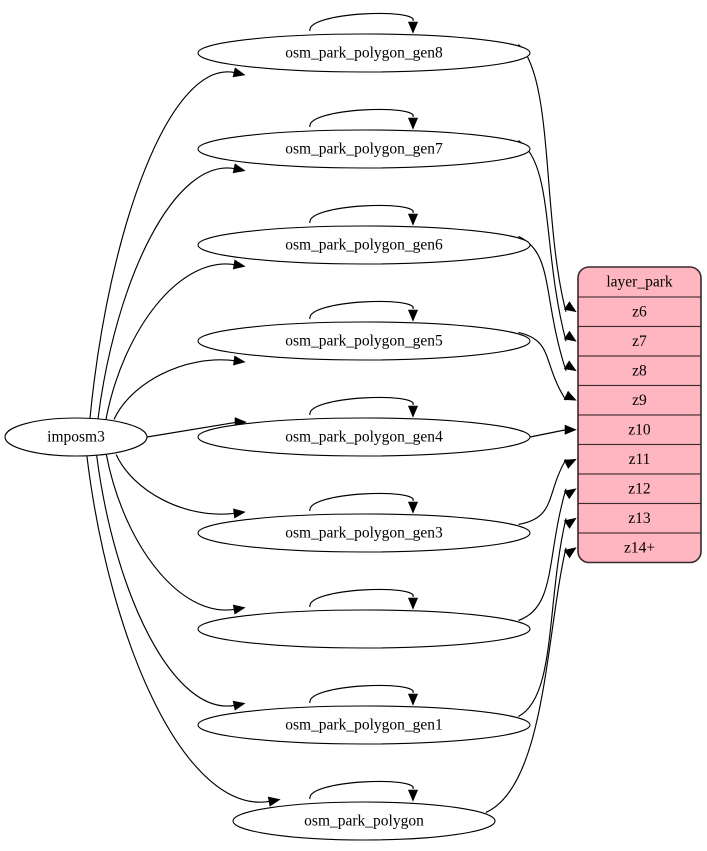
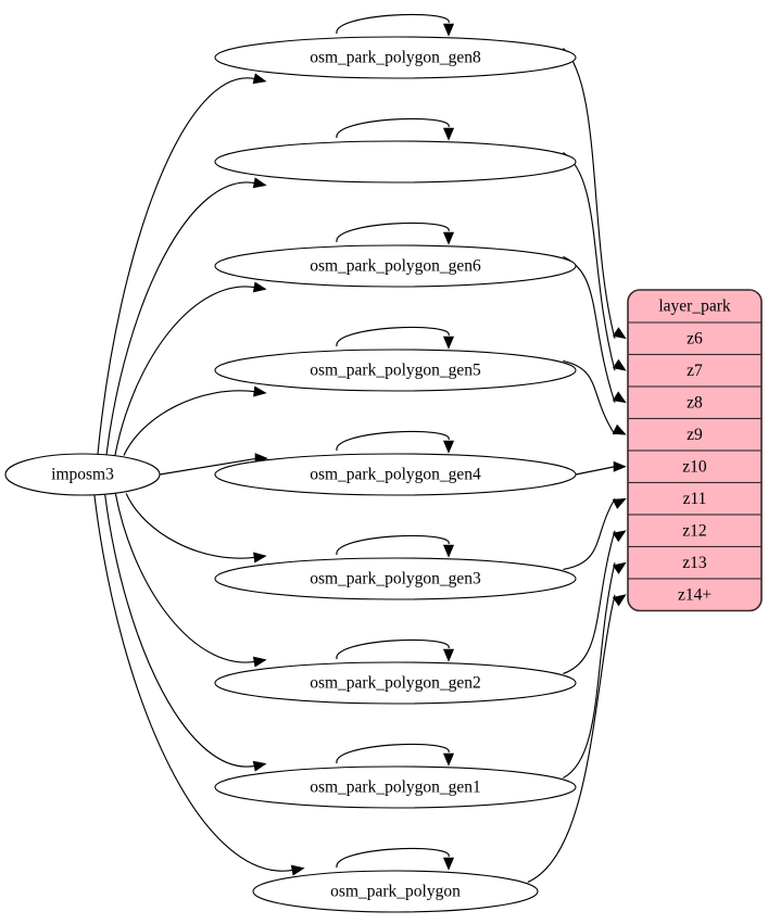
  imposm3
  osm_park_polygon_gen8
- osm_park_polygon_gen7
  osm_park_polygon_gen6
  osm_park_polygon_gen5
  osm_park_polygon_gen4
  osm_park_polygon_gen3
+ osm_park_polygon_gen2
  osm_park_polygon_gen1
  osm_park_polygon
  layer_park
  z6
  z7
  z8
  z9
  z10
  z11
  z12
  z13
  z14+
